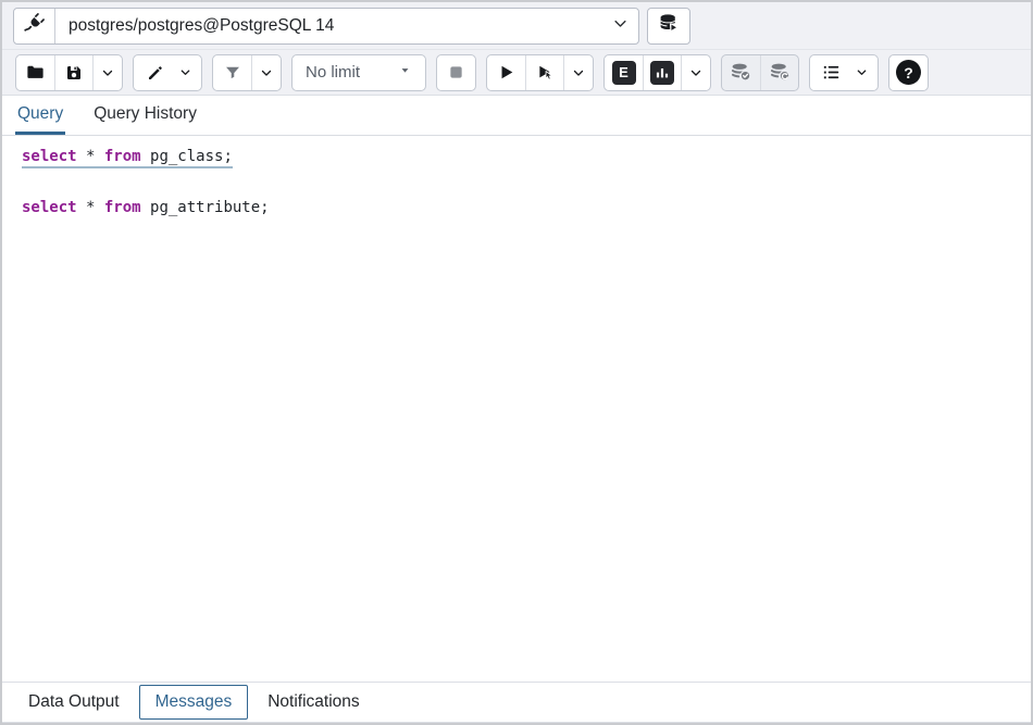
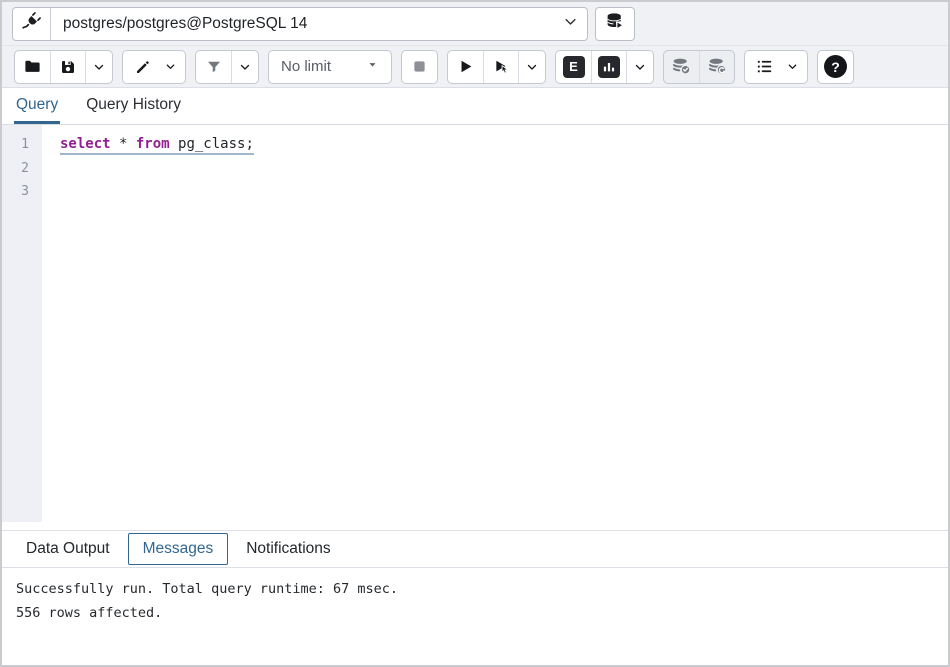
  postgres/postgres@PostgreSQL 14
  No limit
  E
  ?
  Query
  Query History
+ 1
+ 2
+ 3
  select * from pg_class;
- select * from pg_attribute;
  Data Output
  Messages
  Notifications
+ Successfully run. Total query runtime: 67 msec.
+ 556 rows affected.
